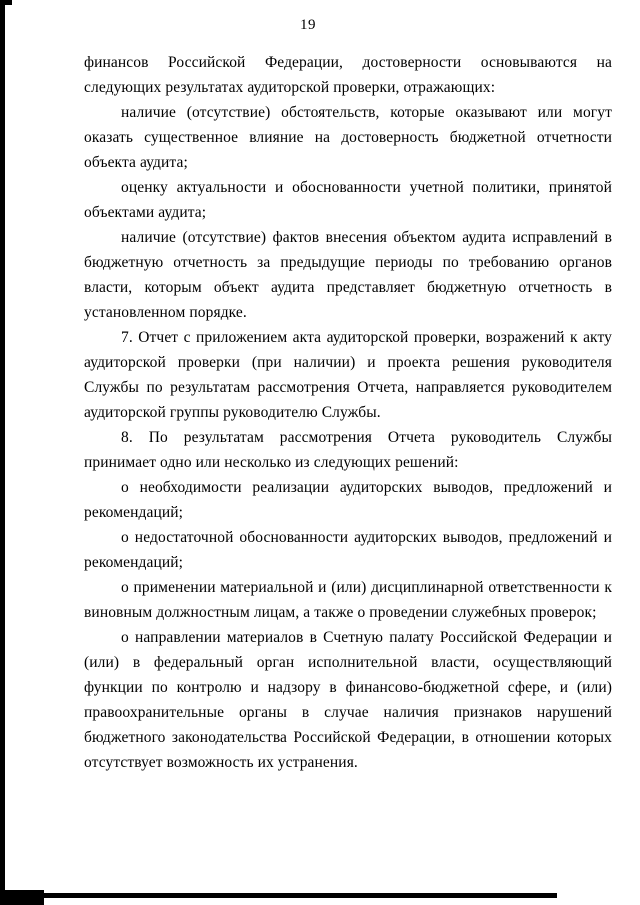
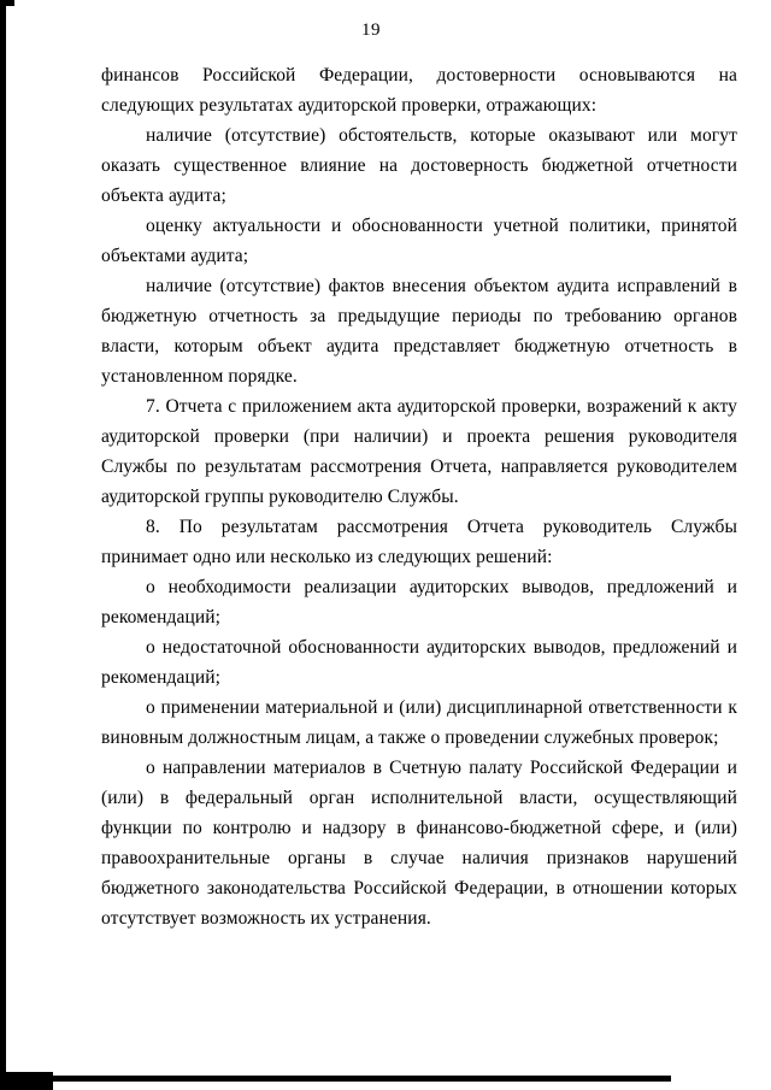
  19
  финансов Российской Федерации, достоверности основываются на следующих результатах аудиторской проверки, отражающих:
  наличие (отсутствие) обстоятельств, которые оказывают или могут оказать существенное влияние на достоверность бюджетной отчетности объекта аудита;
  оценку актуальности и обоснованности учетной политики, принятой объектами аудита;
  наличие (отсутствие) фактов внесения объектом аудита исправлений в бюджетную отчетность за предыдущие периоды по требованию органов власти, которым объект аудита представляет бюджетную отчетность в установленном порядке.
- 7. Отчет с приложением акта аудиторской проверки, возражений к акту аудиторской проверки (при наличии) и проекта решения руководителя Службы по результатам рассмотрения Отчета, направляется руководителем аудиторской группы руководителю Службы.
+ 7. Отчета с приложением акта аудиторской проверки, возражений к акту аудиторской проверки (при наличии) и проекта решения руководителя Службы по результатам рассмотрения Отчета, направляется руководителем аудиторской группы руководителю Службы.
  8. По результатам рассмотрения Отчета руководитель Службы принимает одно или несколько из следующих решений:
  о необходимости реализации аудиторских выводов, предложений и рекомендаций;
  о недостаточной обоснованности аудиторских выводов, предложений и рекомендаций;
  о применении материальной и (или) дисциплинарной ответственности к виновным должностным лицам, а также о проведении служебных проверок;
  о направлении материалов в Счетную палату Российской Федерации и (или) в федеральный орган исполнительной власти, осуществляющий функции по контролю и надзору в финансово-бюджетной сфере, и (или) правоохранительные органы в случае наличия признаков нарушений бюджетного законодательства Российской Федерации, в отношении которых отсутствует возможность их устранения.
